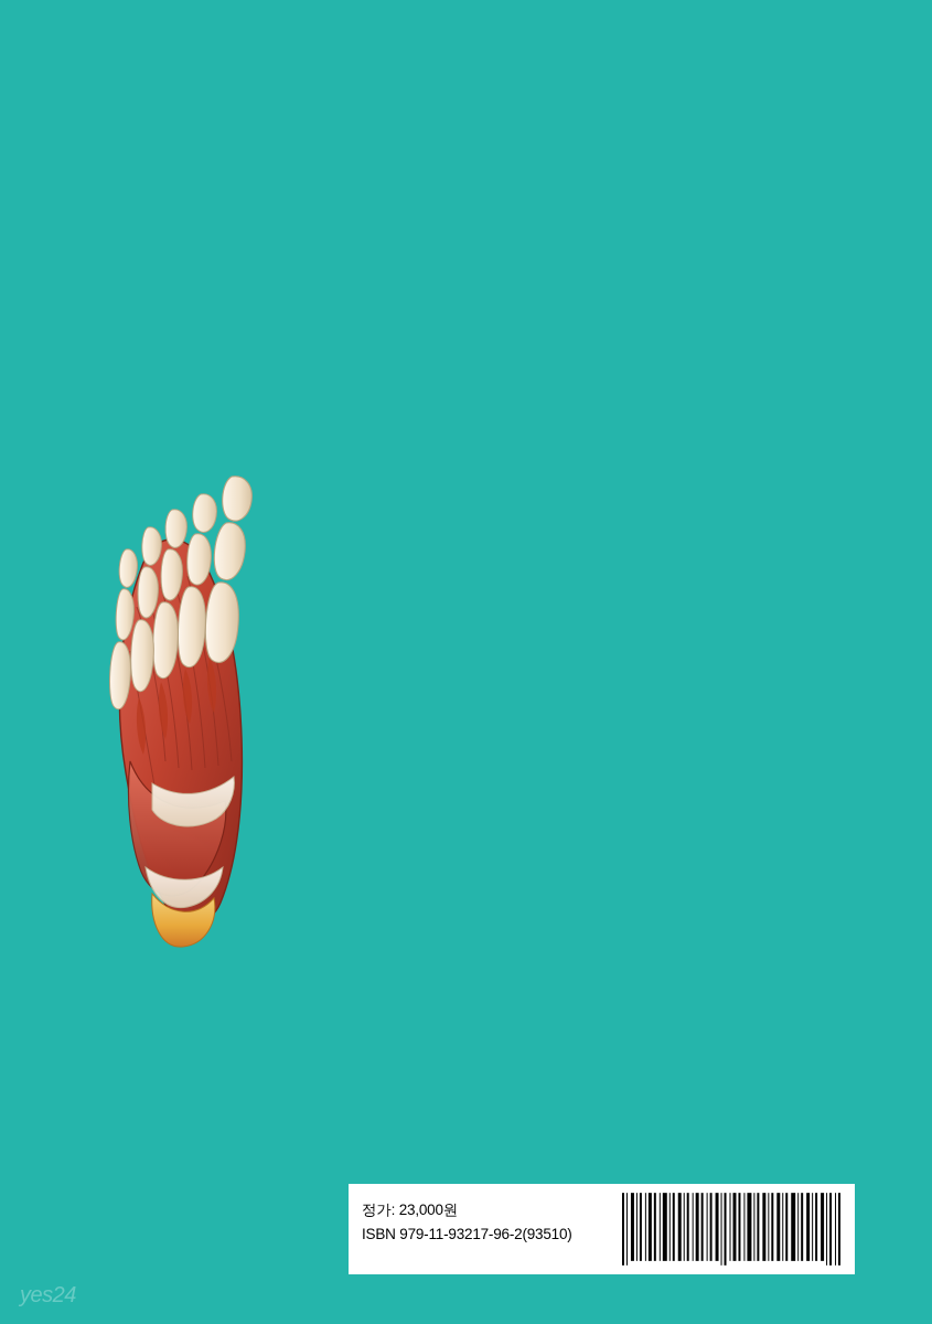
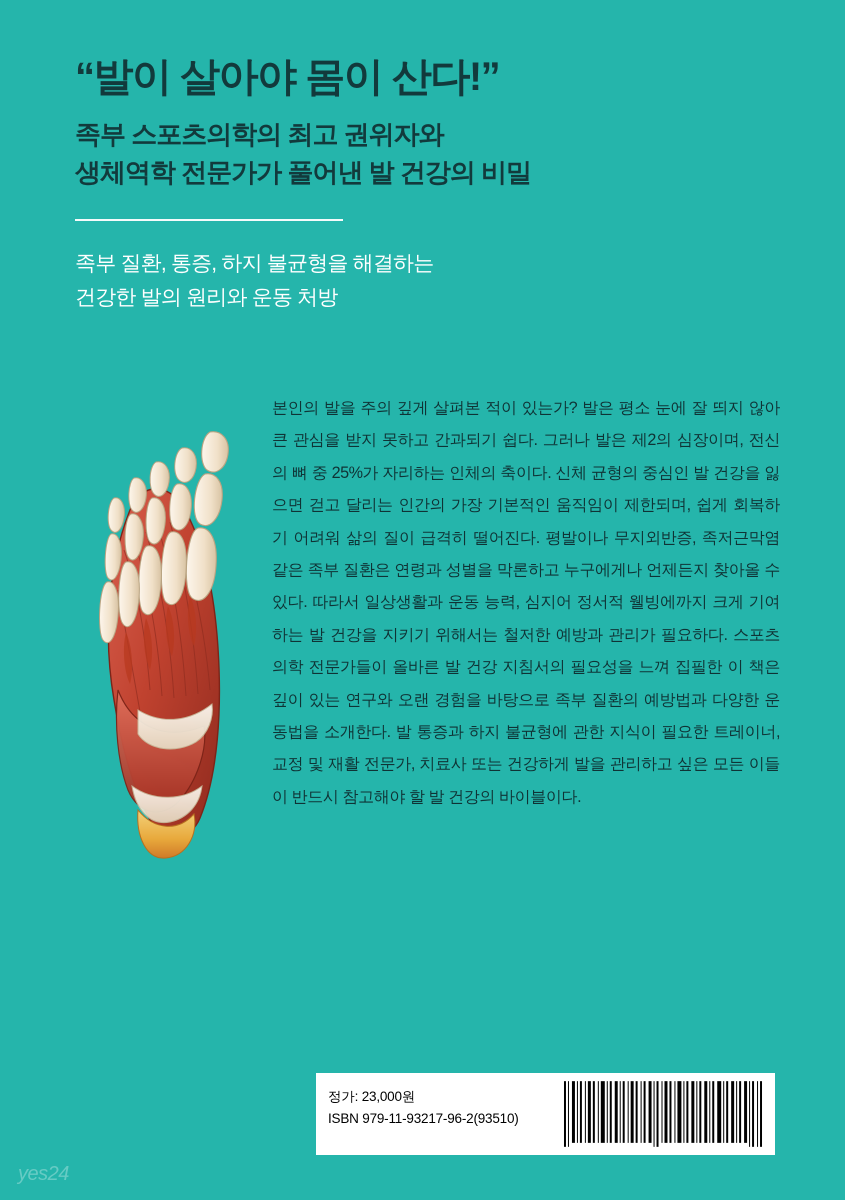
+ “발이 살아야 몸이 산다!”
+ 족부 스포츠의학의 최고 권위자와
+ 생체역학 전문가가 풀어낸 발 건강의 비밀
+ 족부 질환, 통증, 하지 불균형을 해결하는
+ 건강한 발의 원리와 운동 처방
+ 본인의 발을 주의 깊게 살펴본 적이 있는가? 발은 평소 눈에 잘 띄지 않아 큰 관심을 받지 못하고 간과되기 쉽다. 그러나 발은 제2의 심장이며, 전신의 뼈 중 25%가 자리하는 인체의 축이다. 신체 균형의 중심인 발 건강을 잃으면 걷고 달리는 인간의 가장 기본적인 움직임이 제한되며, 쉽게 회복하기 어려워 삶의 질이 급격히 떨어진다. 평발이나 무지외반증, 족저근막염 같은 족부 질환은 연령과 성별을 막론하고 누구에게나 언제든지 찾아올 수 있다. 따라서 일상생활과 운동 능력, 심지어 정서적 웰빙에까지 크게 기여하는 발 건강을 지키기 위해서는 철저한 예방과 관리가 필요하다. 스포츠의학 전문가들이 올바른 발 건강 지침서의 필요성을 느껴 집필한 이 책은 깊이 있는 연구와 오랜 경험을 바탕으로 족부 질환의 예방법과 다양한 운동법을 소개한다. 발 통증과 하지 불균형에 관한 지식이 필요한 트레이너, 교정 및 재활 전문가, 치료사 또는 건강하게 발을 관리하고 싶은 모든 이들이 반드시 참고해야 할 발 건강의 바이블이다.
  정가: 23,000원
  ISBN 979-11-93217-96-2(93510)
  yes24
